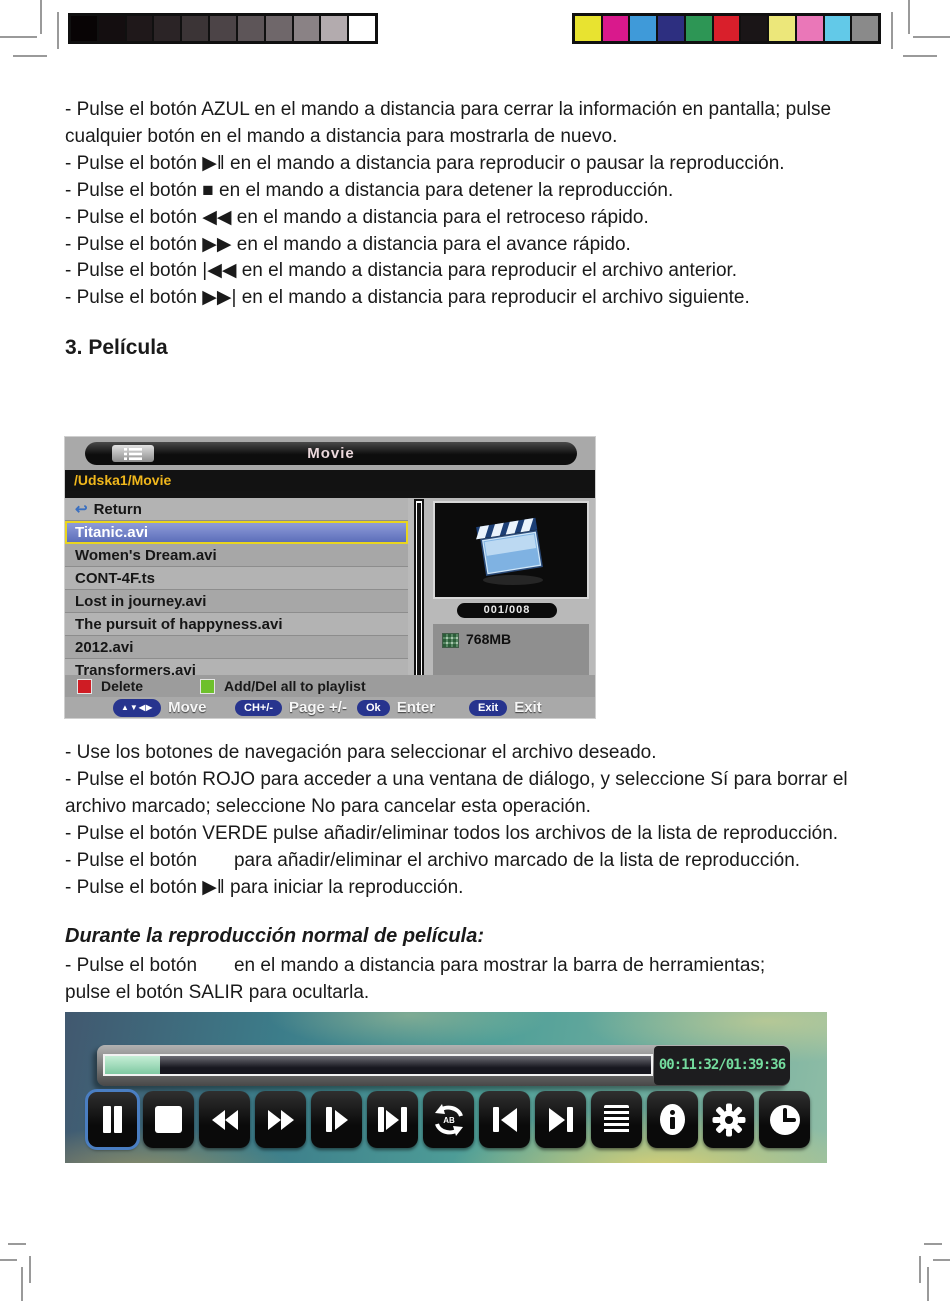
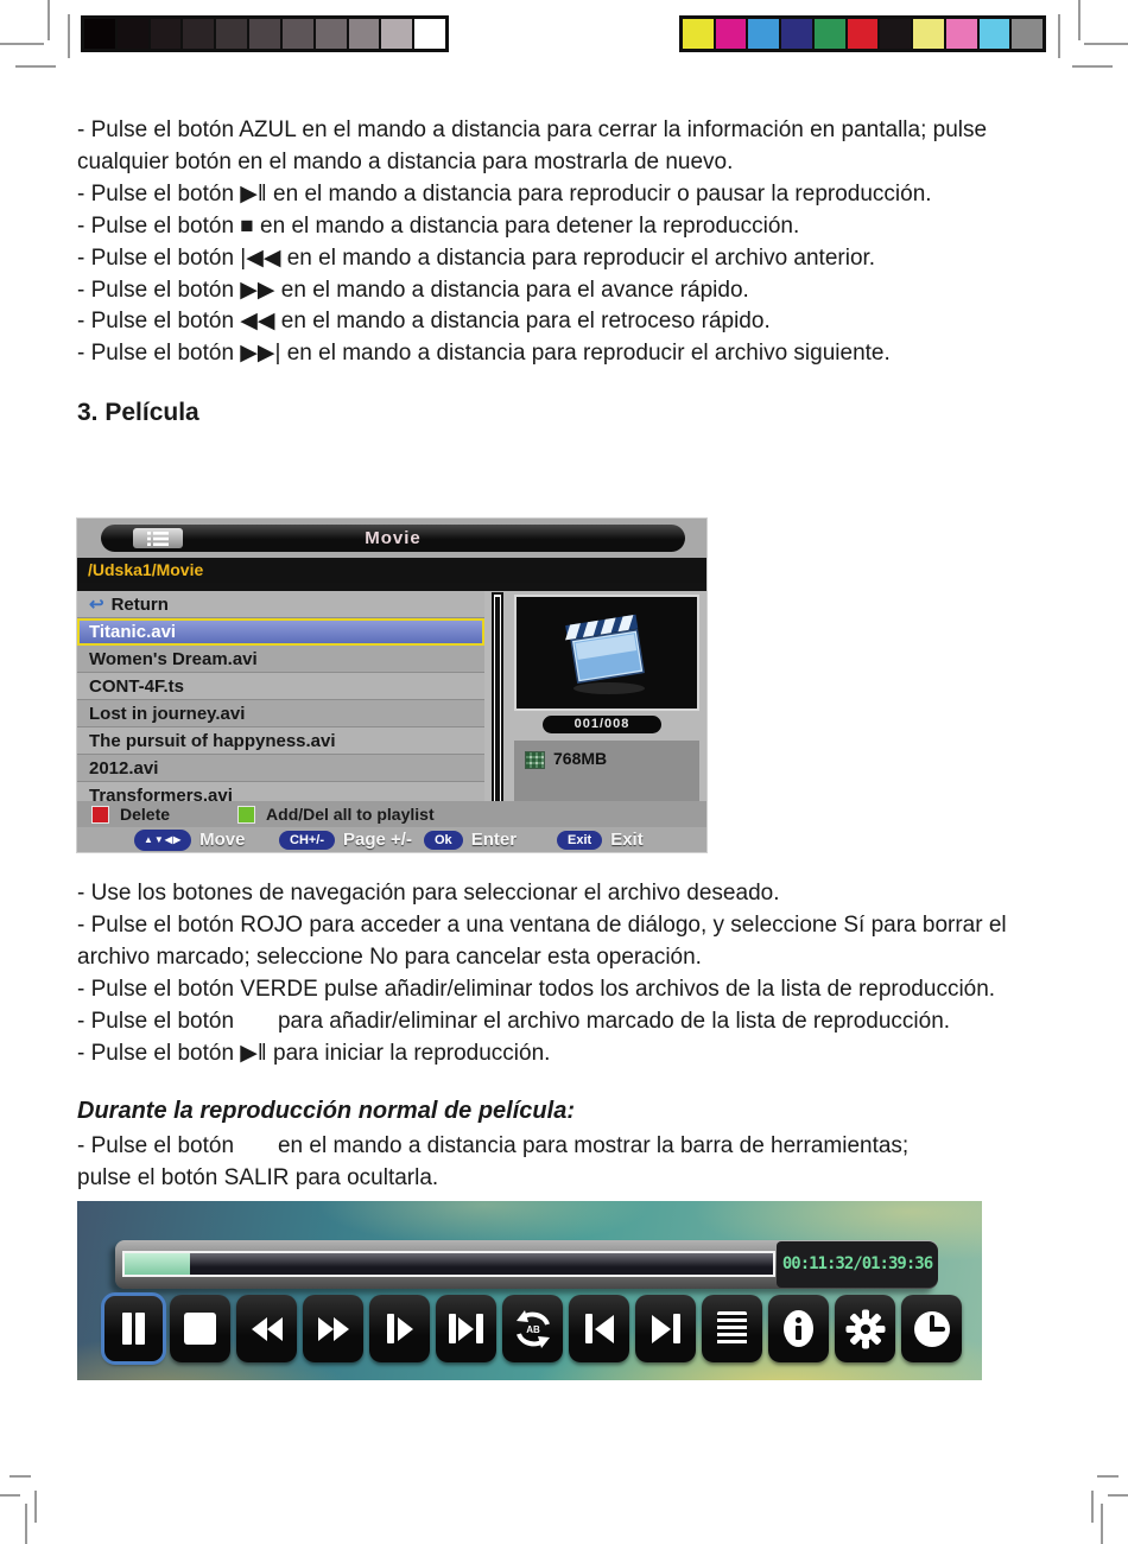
  - Pulse el botón AZUL en el mando a distancia para cerrar la información en pantalla; pulse
  cualquier botón en el mando a distancia para mostrarla de nuevo.
  - Pulse el botón ▶‖ en el mando a distancia para reproducir o pausar la reproducción.
  - Pulse el botón ■ en el mando a distancia para detener la reproducción.
- - Pulse el botón ◀◀ en el mando a distancia para el retroceso rápido.
+ - Pulse el botón |◀◀ en el mando a distancia para reproducir el archivo anterior.
  - Pulse el botón ▶▶ en el mando a distancia para el avance rápido.
- - Pulse el botón |◀◀ en el mando a distancia para reproducir el archivo anterior.
+ - Pulse el botón ◀◀ en el mando a distancia para el retroceso rápido.
  - Pulse el botón ▶▶| en el mando a distancia para reproducir el archivo siguiente.
  3. Película
  Movie
  /Udska1/Movie
  ↩ Return
  Titanic.avi
  Women's Dream.avi
  CONT-4F.ts
  Lost in journey.avi
  The pursuit of happyness.avi
  2012.avi
  Transformers.avi
  001/008
  768MB
  Delete
  Add/Del all to playlist
  ▲▼◀▶
  Move
  CH+/-
  Page +/-
  Ok
  Enter
  Exit
  Exit
  - Use los botones de navegación para seleccionar el archivo deseado.
  - Pulse el botón ROJO para acceder a una ventana de diálogo, y seleccione Sí para borrar el
  archivo marcado; seleccione No para cancelar esta operación.
  - Pulse el botón VERDE pulse añadir/eliminar todos los archivos de la lista de reproducción.
  - Pulse el botón para añadir/eliminar el archivo marcado de la lista de reproducción.
  - Pulse el botón ▶‖ para iniciar la reproducción.
  Durante la reproducción normal de película:
  - Pulse el botón en el mando a distancia para mostrar la barra de herramientas;
  pulse el botón SALIR para ocultarla.
  00:11:32/01:39:36
  AB
